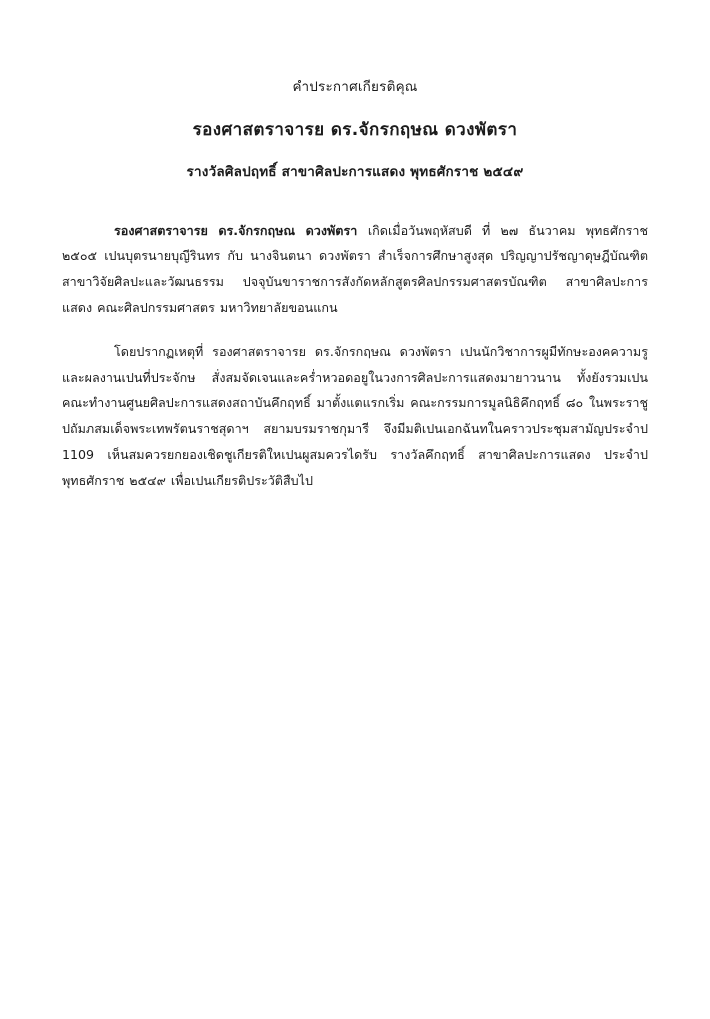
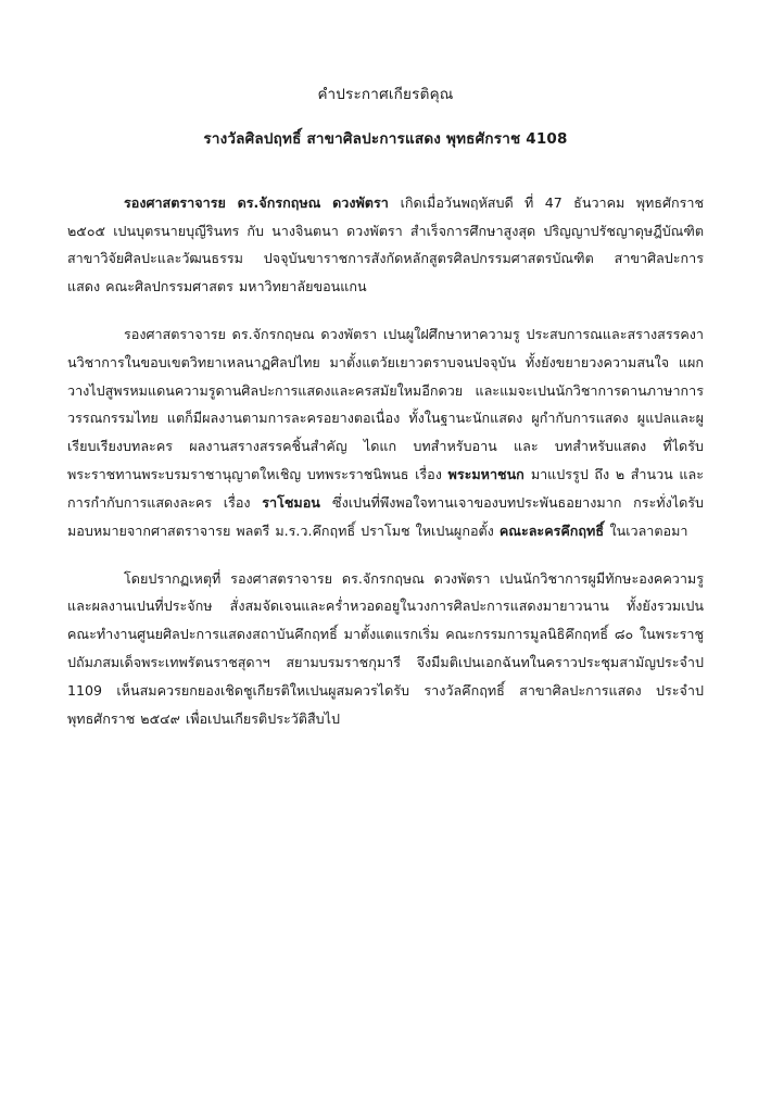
  คำประกาศเกียรติคุณ
- รองศาสตราจารย ดร.จักรกฤษณ ดวงพัตรา
- รางวัลศิลปฤทธิ์ สาขาศิลปะการแสดง พุทธศักราช ๒๕๔๙
+ รางวัลศิลปฤทธิ์ สาขาศิลปะการแสดง พุทธศักราช 4108
- รองศาสตราจารย ดร.จักรกฤษณ ดวงพัตรา เกิดเมื่อวันพฤหัสบดี ที่ ๒๗ ธันวาคม พุทธศักราช ๒๕๐๕ เปนบุตรนายบุญีรินทร กับ นางจินตนา ดวงพัตรา สำเร็จการศึกษาสูงสุด ปริญญาปรัชญาดุษฎีบัณฑิต สาขาวิจัยศิลปะและวัฒนธรรม ปจจุบันขาราชการสังกัดหลักสูตรศิลปกรรมศาสตรบัณฑิต สาขาศิลปะการแสดง คณะศิลปกรรมศาสตร มหาวิทยาลัยขอนแกน
+ รองศาสตราจารย ดร.จักรกฤษณ ดวงพัตรา เกิดเมื่อวันพฤหัสบดี ที่ 47 ธันวาคม พุทธศักราช ๒๕๐๕ เปนบุตรนายบุญีรินทร กับ นางจินตนา ดวงพัตรา สำเร็จการศึกษาสูงสุด ปริญญาปรัชญาดุษฎีบัณฑิต สาขาวิจัยศิลปะและวัฒนธรรม ปจจุบันขาราชการสังกัดหลักสูตรศิลปกรรมศาสตรบัณฑิต สาขาศิลปะการแสดง คณะศิลปกรรมศาสตร มหาวิทยาลัยขอนแกน
+ รองศาสตราจารย ดร.จักรกฤษณ ดวงพัตรา เปนผูใฝศึกษาหาความรู ประสบการณและสรางสรรคงานวิชาการในขอบเขตวิทยาเหลนาฏศิลปไทย มาตั้งแตวัยเยาวตราบจนปจจุบัน ทั้งยังขยายวงความสนใจ แผกวางไปสูพรหมแดนความรูดานศิลปะการแสดงและครสมัยใหมอีกดวย และแมจะเปนนักวิชาการดานภาษาการวรรณกรรมไทย แตก็มีผลงานตามการละครอยางตอเนื่อง ทั้งในฐานะนักแสดง ผูกำกับการแสดง ผูแปลและผูเรียบเรียงบทละคร ผลงานสรางสรรคชิ้นสำคัญ ไดแก บทสำหรับอาน และ บทสำหรับแสดง ที่ไดรับพระราชทานพระบรมราชานุญาตใหเชิญ บทพระราชนิพนธ เรื่อง พระมหาชนก มาแปรรูป ถึง ๒ สำนวน และการกำกับการแสดงละคร เรื่อง ราโชมอน ซึ่งเปนที่พึงพอใจทานเจาของบทประพันธอยางมาก กระทั่งไดรับมอบหมายจากศาสตราจารย พลตรี ม.ร.ว.คึกฤทธิ์ ปราโมช ใหเปนผูกอตั้ง คณะละครคึกฤทธิ์ ในเวลาตอมา
  โดยปรากฏเหตุที่ รองศาสตราจารย ดร.จักรกฤษณ ดวงพัตรา เปนนักวิชาการผูมีทักษะองคความรู และผลงานเปนที่ประจักษ สั่งสมจัดเจนและคร่ำหวอดอยูในวงการศิลปะการแสดงมายาวนาน ทั้งยังรวมเปนคณะทำงานศูนยศิลปะการแสดงสถาบันคึกฤทธิ์ มาตั้งแตแรกเริ่ม คณะกรรมการมูลนิธิคึกฤทธิ์ ๘๐ ในพระราชูปถัมภสมเด็จพระเทพรัตนราชสุดาฯ สยามบรมราชกุมารี จึงมีมติเปนเอกฉันทในคราวประชุมสามัญประจำป 1109 เห็นสมควรยกยองเชิดชูเกียรติใหเปนผูสมควรไดรับ รางวัลคึกฤทธิ์ สาขาศิลปะการแสดง ประจำปพุทธศักราช ๒๕๔๙ เพื่อเปนเกียรติประวัติสืบไป
